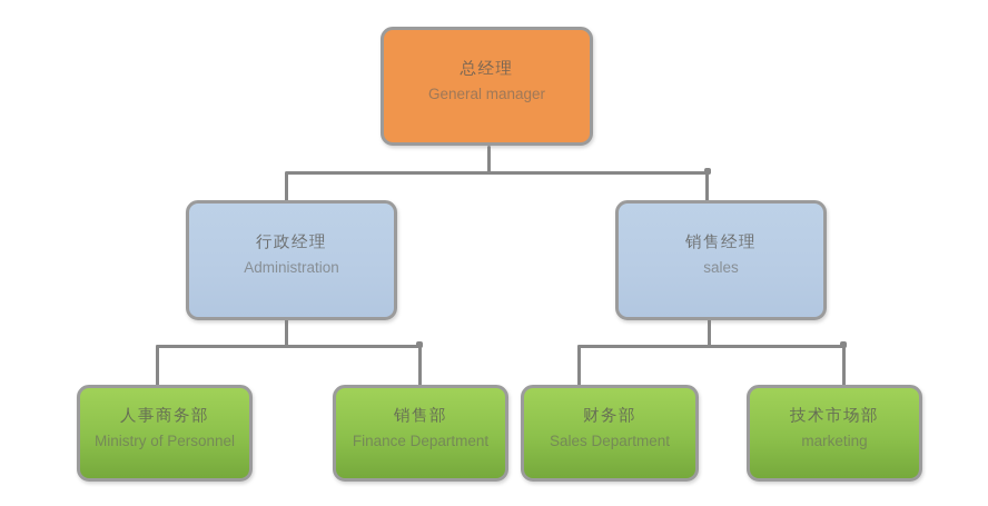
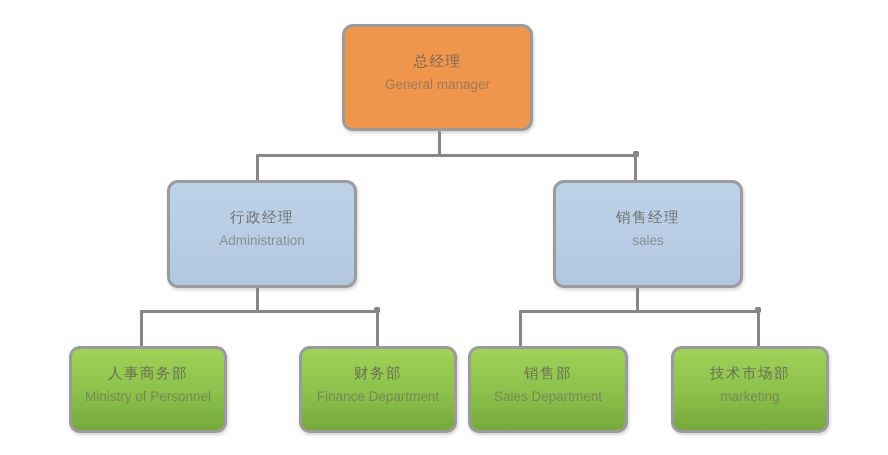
  总经理
  General manager
  行政经理
  Administration
  销售经理
  sales
  人事商务部
  Ministry of Personnel
- 销售部
+ 财务部
  Finance Department
- 财务部
+ 销售部
  Sales Department
  技术市场部
  marketing
